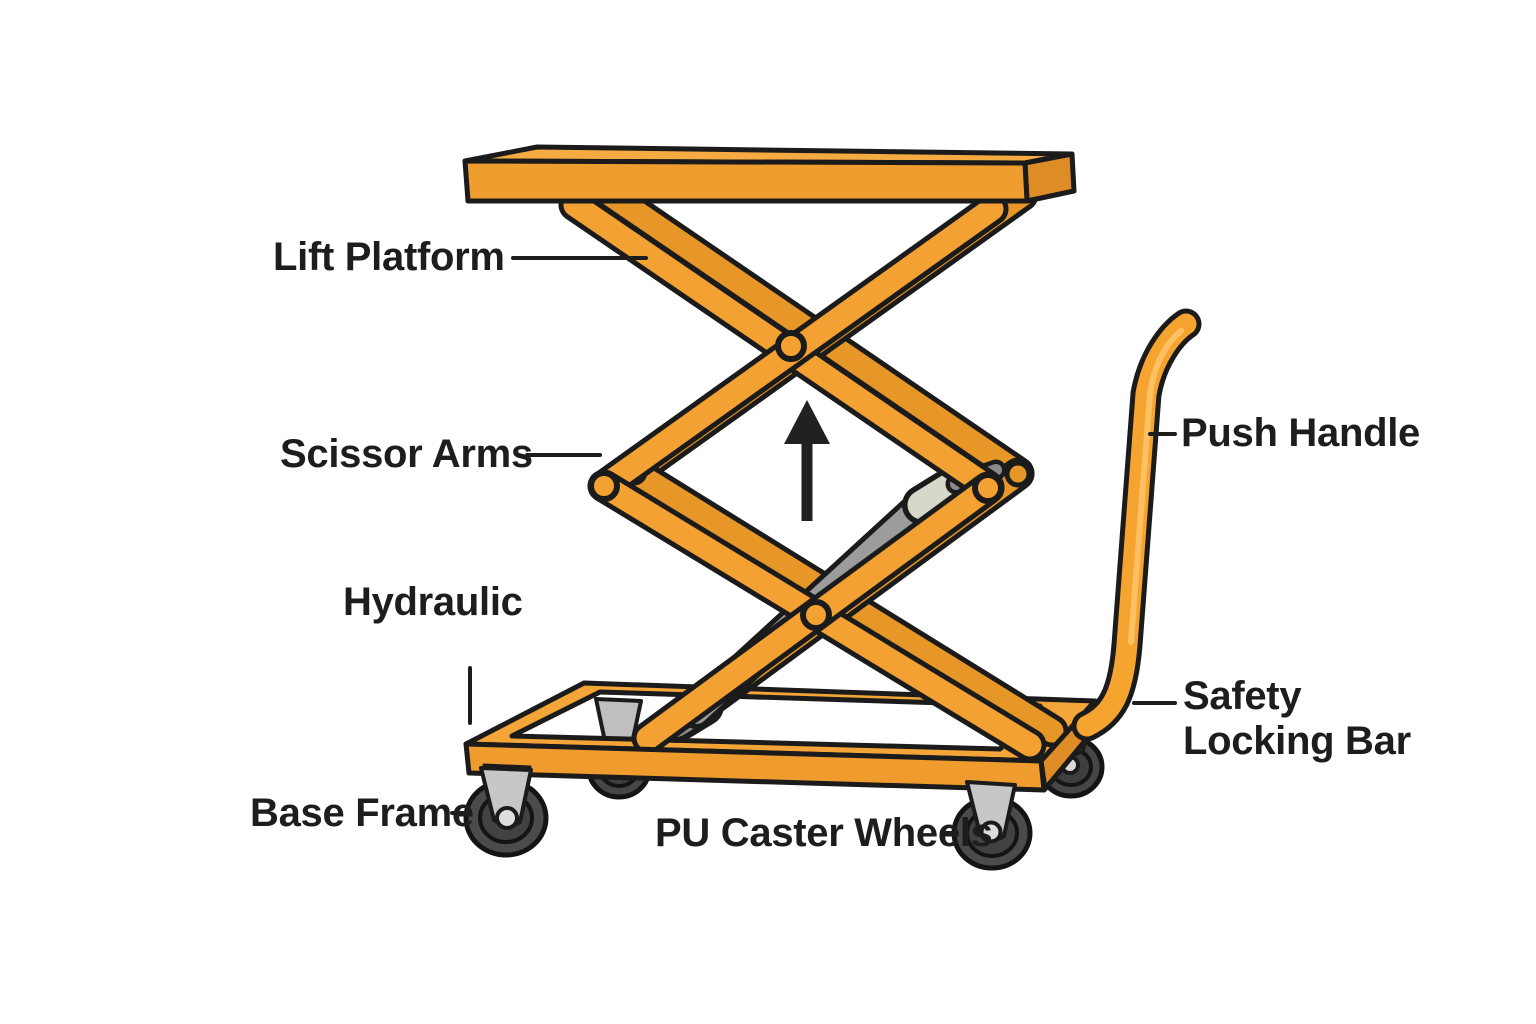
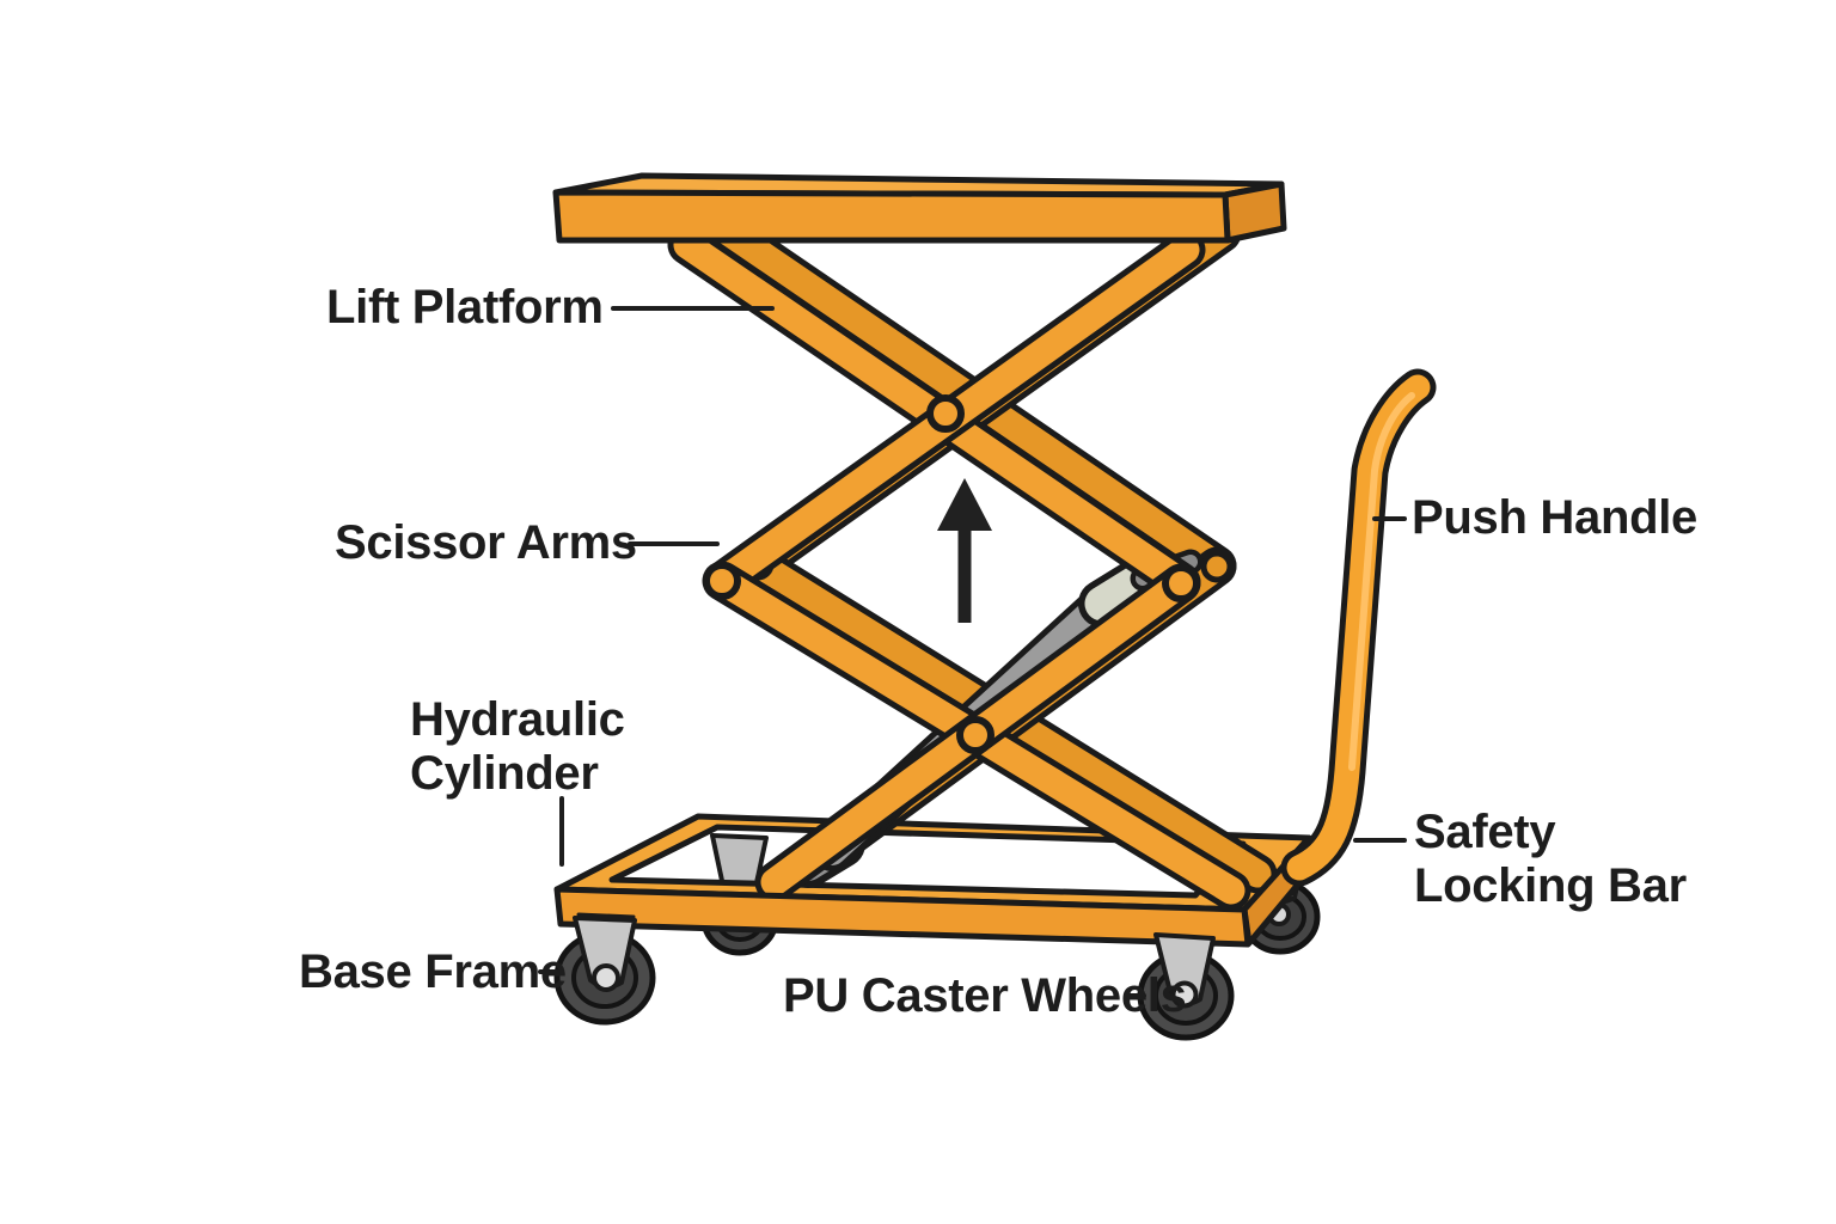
  Lift Platform
  Scissor Arms
  Hydraulic
+ Cylinder
  Base Frame
  PU Caster Wheels
  Push Handle
  Safety
  Locking Bar
